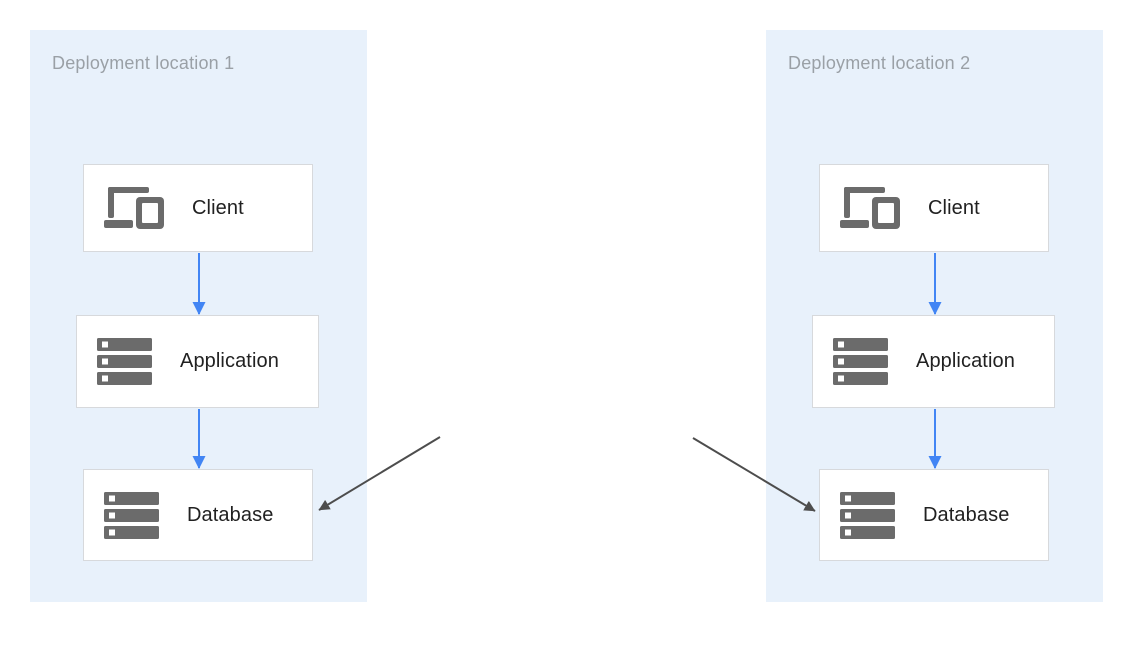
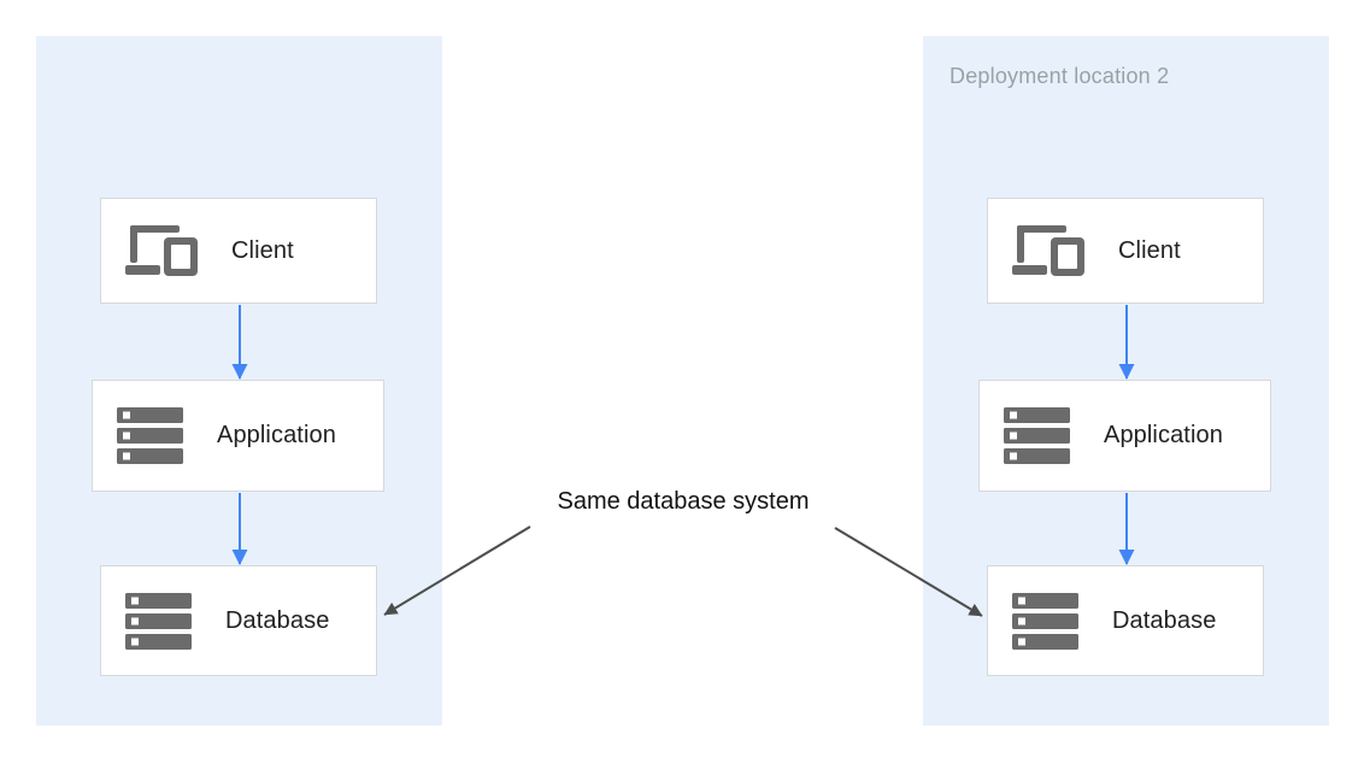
- Deployment location 1
  Client
  Application
  Database
  Deployment location 2
  Client
  Application
  Database
+ Same database system
